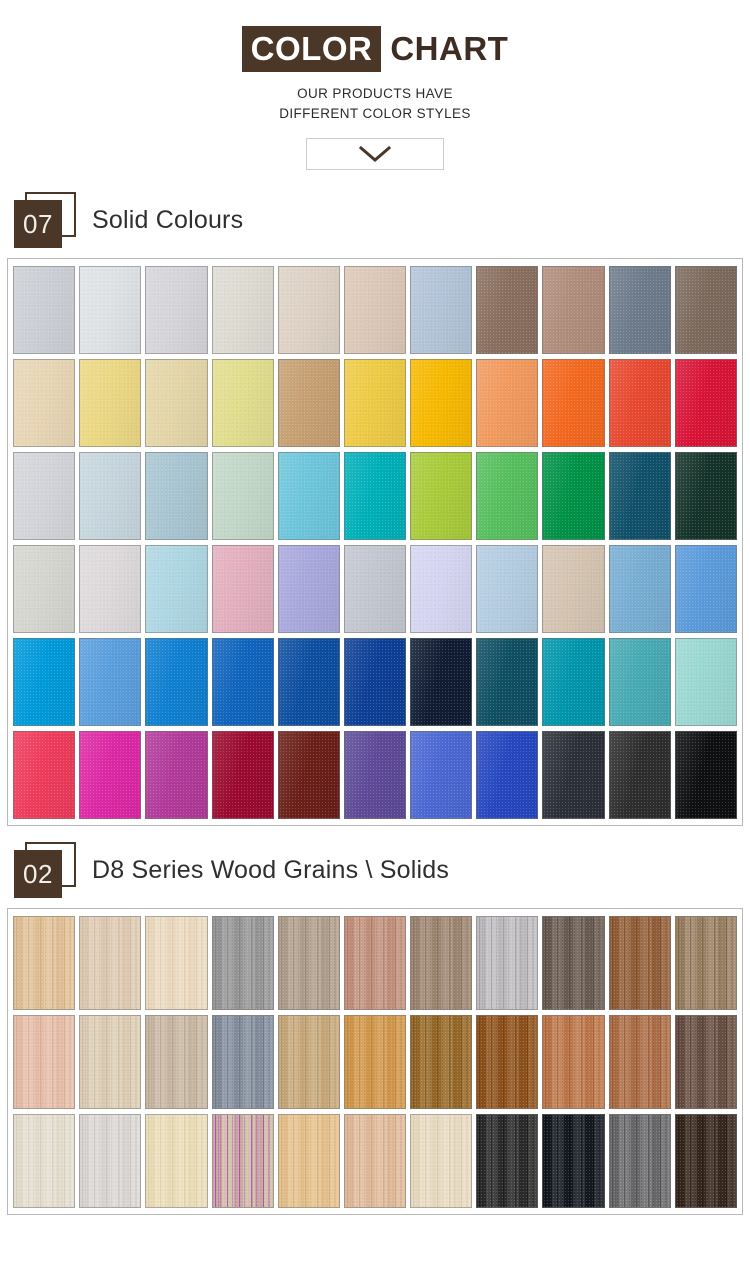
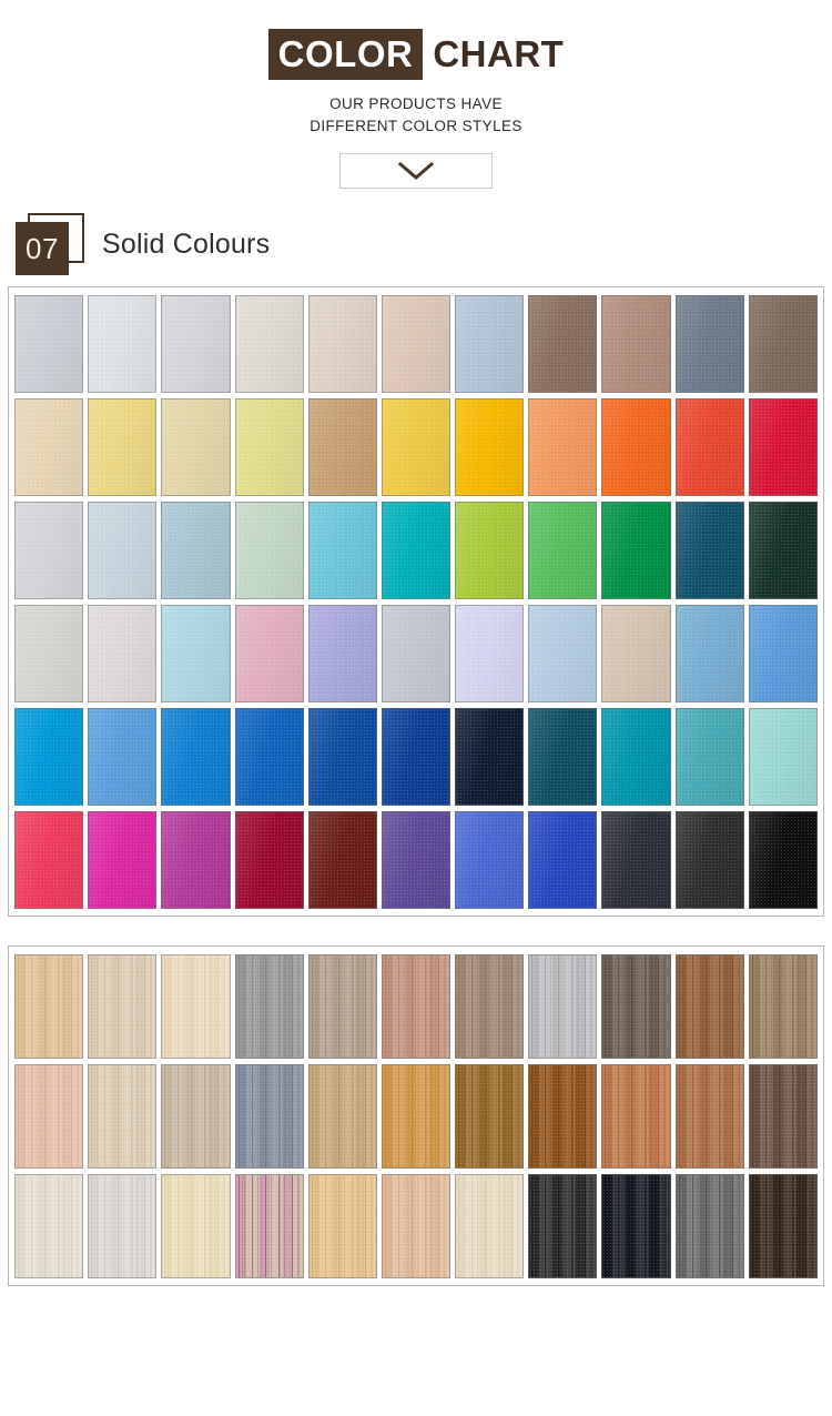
  COLOR
  CHART
  OUR PRODUCTS HAVE
  DIFFERENT COLOR STYLES
  07
  Solid Colours
- 02
- D8 Series Wood Grains \ Solids
